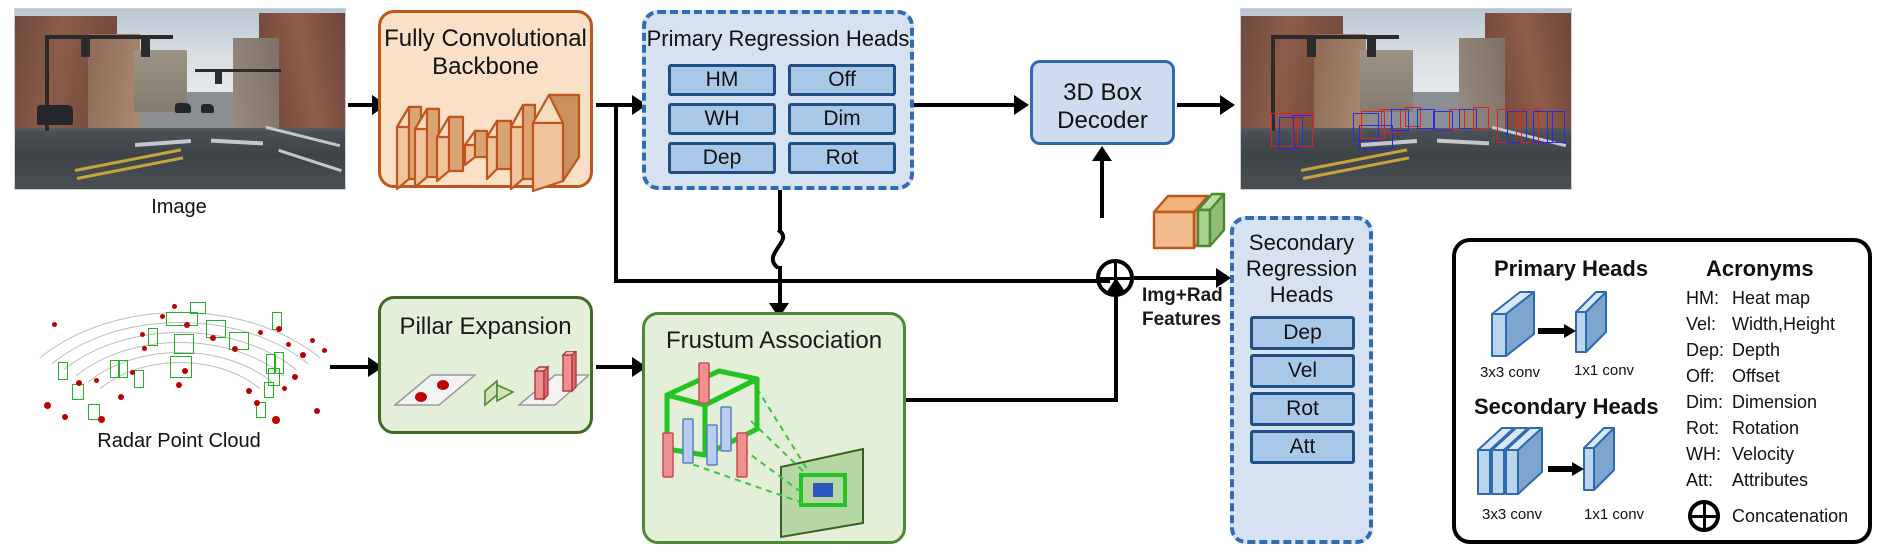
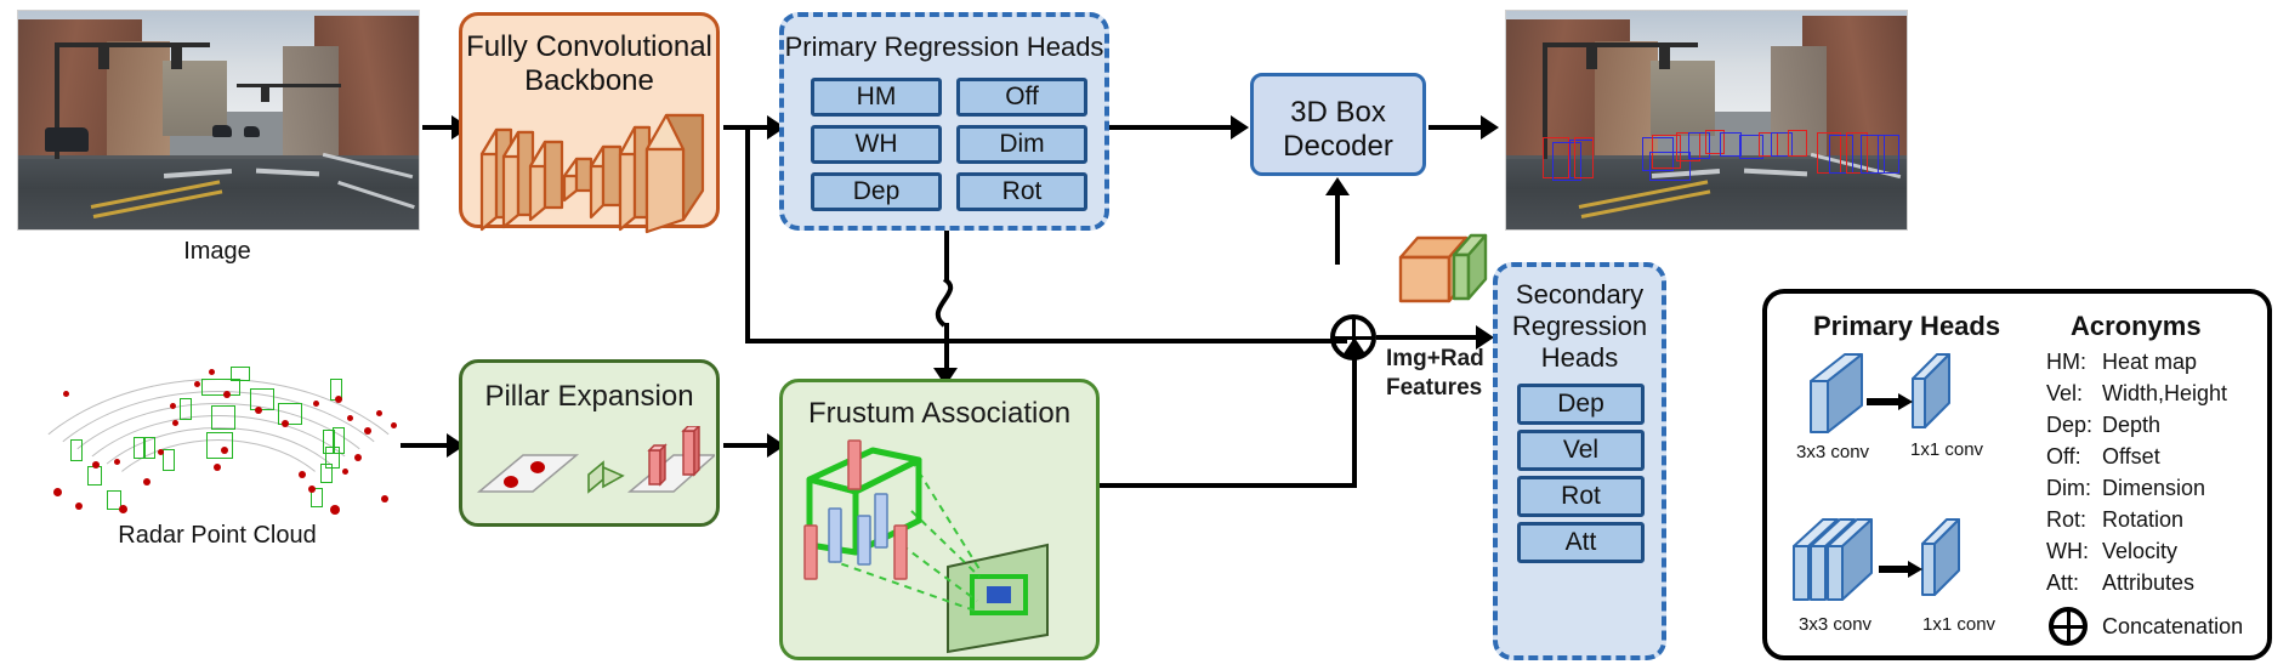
  Image
  Radar Point Cloud
  Fully Convolutional
  Backbone
  Primary Regression Heads
  HM
  WH
  Dep
  Off
  Dim
  Rot
  3D Box
  Decoder
  Pillar Expansion
  Frustum Association
  Img+Rad
  Features
  Secondary
  Regression
  Heads
  Dep
  Vel
  Rot
  Att
  Primary Heads
  3x3 conv
  1x1 conv
- Secondary Heads
  3x3 conv
  1x1 conv
  Acronyms
  HM: Heat map
  Vel: Width,Height
  Dep: Depth
  Off: Offset
  Dim: Dimension
  Rot: Rotation
  WH: Velocity
  Att: Attributes
  Concatenation
